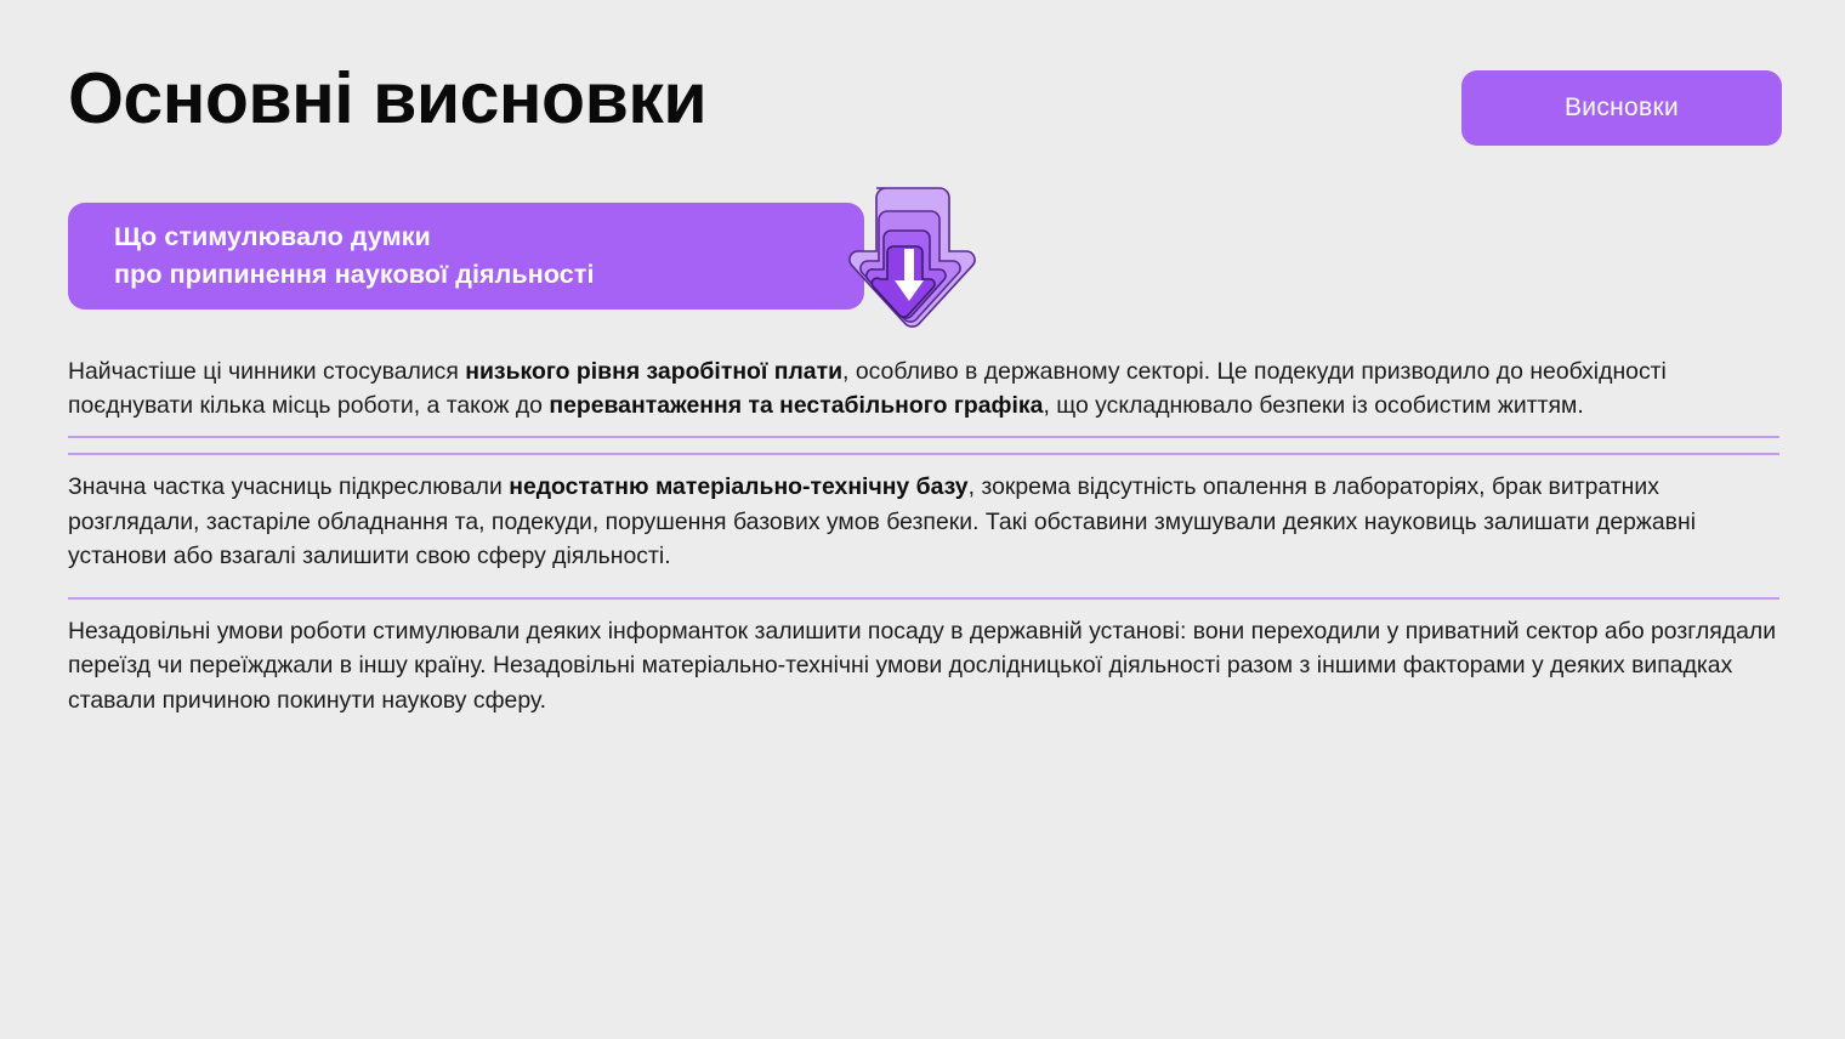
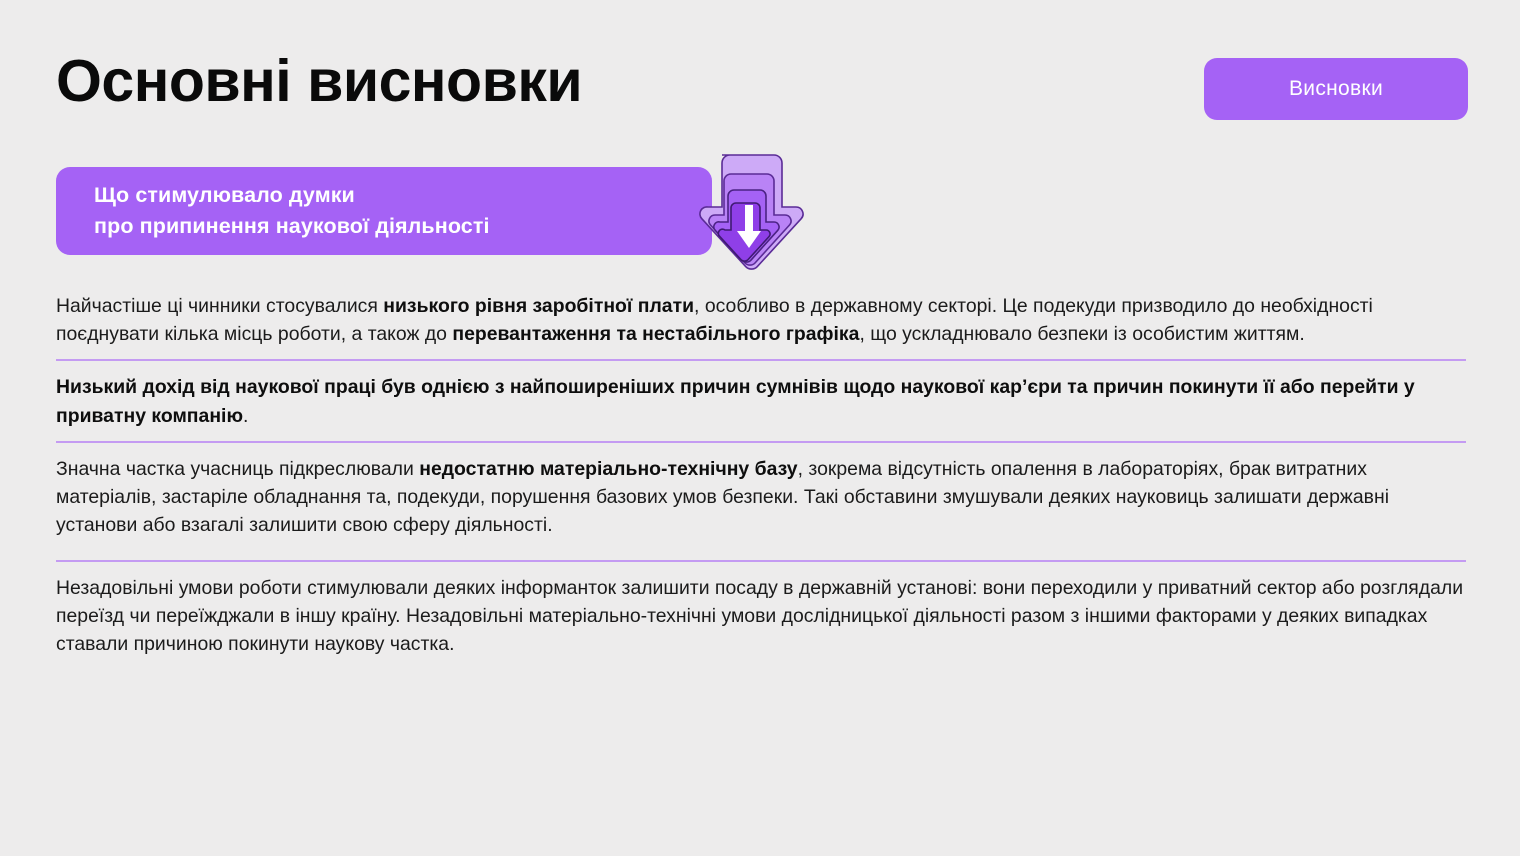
  Основні висновки
  Висновки
  Що стимулювало думки
  про припинення наукової діяльності
  Найчастіше ці чинники стосувалися низького рівня заробітної плати, особливо в державному секторі. Це подекуди призводило до необхідності поєднувати кілька місць роботи, а також до перевантаження та нестабільного графіка, що ускладнювало безпеки із особистим життям.
+ Низький дохід від наукової праці був однією з найпоширеніших причин сумнівів щодо наукової кар’єри та причин покинути її або перейти у приватну компанію.
- Значна частка учасниць підкреслювали недостатню матеріально-технічну базу, зокрема відсутність опалення в лабораторіях, брак витратних розглядали, застаріле обладнання та, подекуди, порушення базових умов безпеки. Такі обставини змушували деяких науковиць залишати державні установи або взагалі залишити свою сферу діяльності.
+ Значна частка учасниць підкреслювали недостатню матеріально-технічну базу, зокрема відсутність опалення в лабораторіях, брак витратних матеріалів, застаріле обладнання та, подекуди, порушення базових умов безпеки. Такі обставини змушували деяких науковиць залишати державні установи або взагалі залишити свою сферу діяльності.
- Незадовільні умови роботи стимулювали деяких інформанток залишити посаду в державній установі: вони переходили у приватний сектор або розглядали переїзд чи переїжджали в іншу країну. Незадовільні матеріально-технічні умови дослідницької діяльності разом з іншими факторами у деяких випадках ставали причиною покинути наукову сферу.
+ Незадовільні умови роботи стимулювали деяких інформанток залишити посаду в державній установі: вони переходили у приватний сектор або розглядали переїзд чи переїжджали в іншу країну. Незадовільні матеріально-технічні умови дослідницької діяльності разом з іншими факторами у деяких випадках ставали причиною покинути наукову частка.
